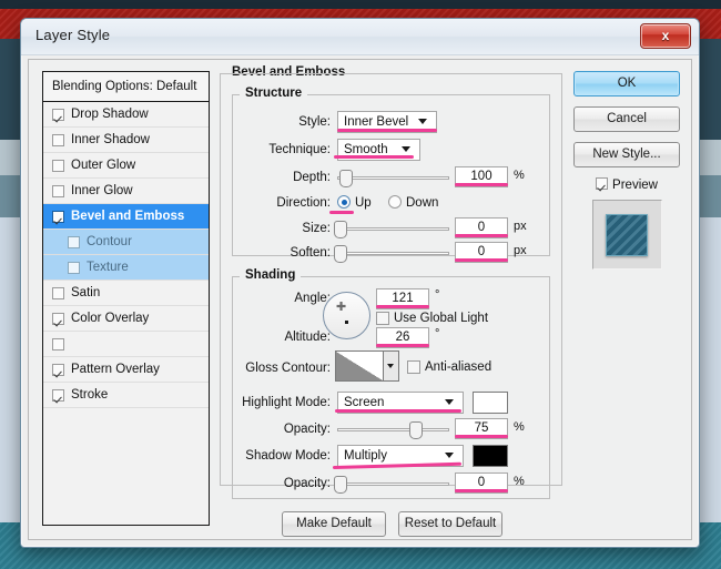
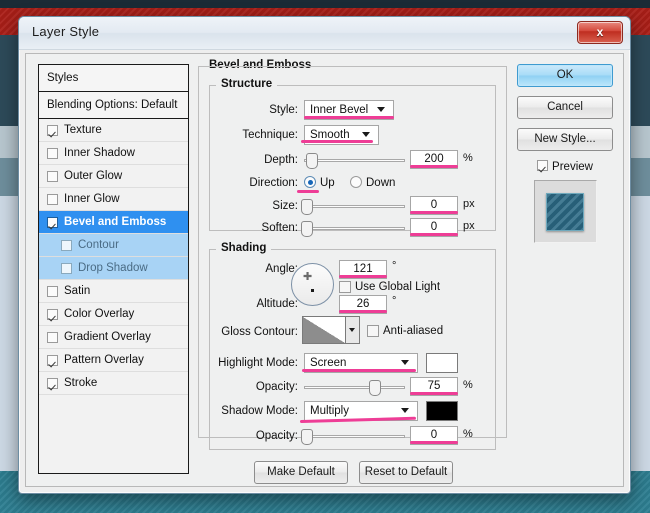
  Layer Style
  x
+ Styles
  Blending Options: Default
- Drop Shadow
+ Texture
  Inner Shadow
  Outer Glow
  Inner Glow
  Bevel and Emboss
  Contour
- Texture
+ Drop Shadow
  Satin
  Color Overlay
+ Gradient Overlay
  Pattern Overlay
  Stroke
  OK
  Cancel
  New Style...
  Preview
  Bevel and Emboss
  Structure
  Style:
  Inner Bevel
  Technique:
  Smooth
  Depth:
- 100
+ 200
  %
  Direction:
  Up
  Down
  Size:
  0
  px
  Soften:
  0
  px
  Shading
  Angle
  ✚
  121
  °
  Use Global Light
  Altitude:
  26
  °
  Gloss Contour:
  Anti-aliased
  Highlight Mode:
  Screen
  Opacity:
  75
  %
  Shadow Mode:
  Multiply
  Opacity:
  0
  %
  Make Default
  Reset to Default
